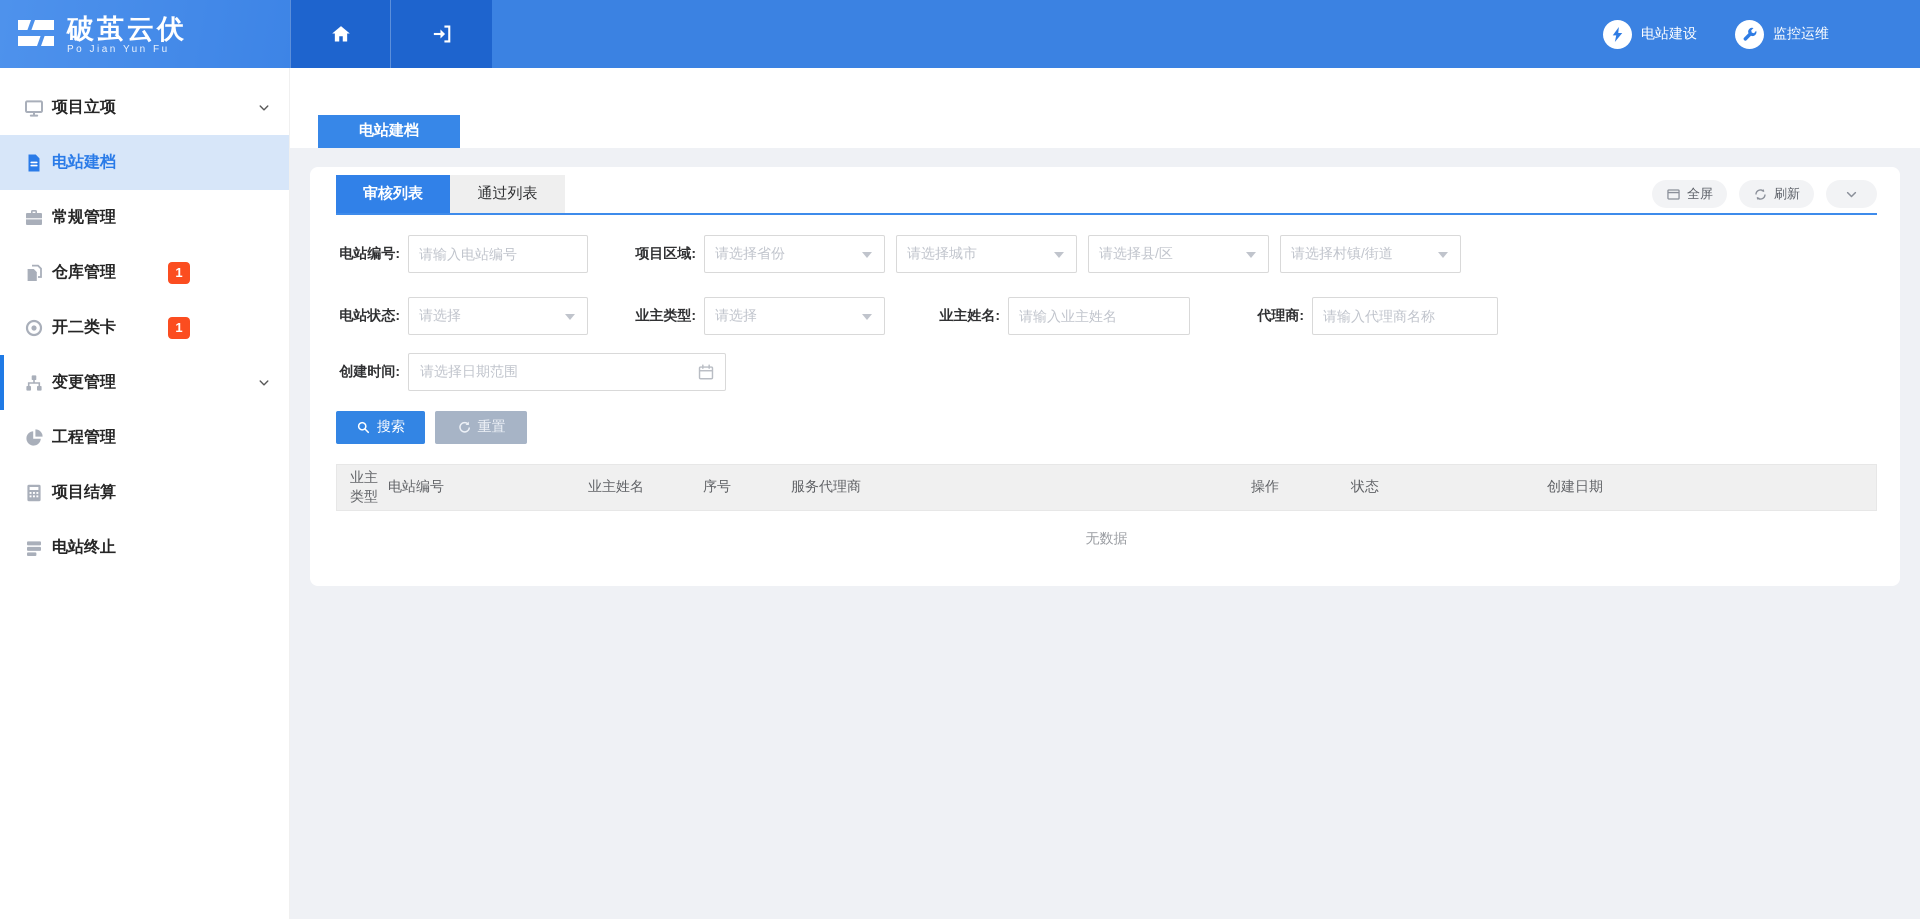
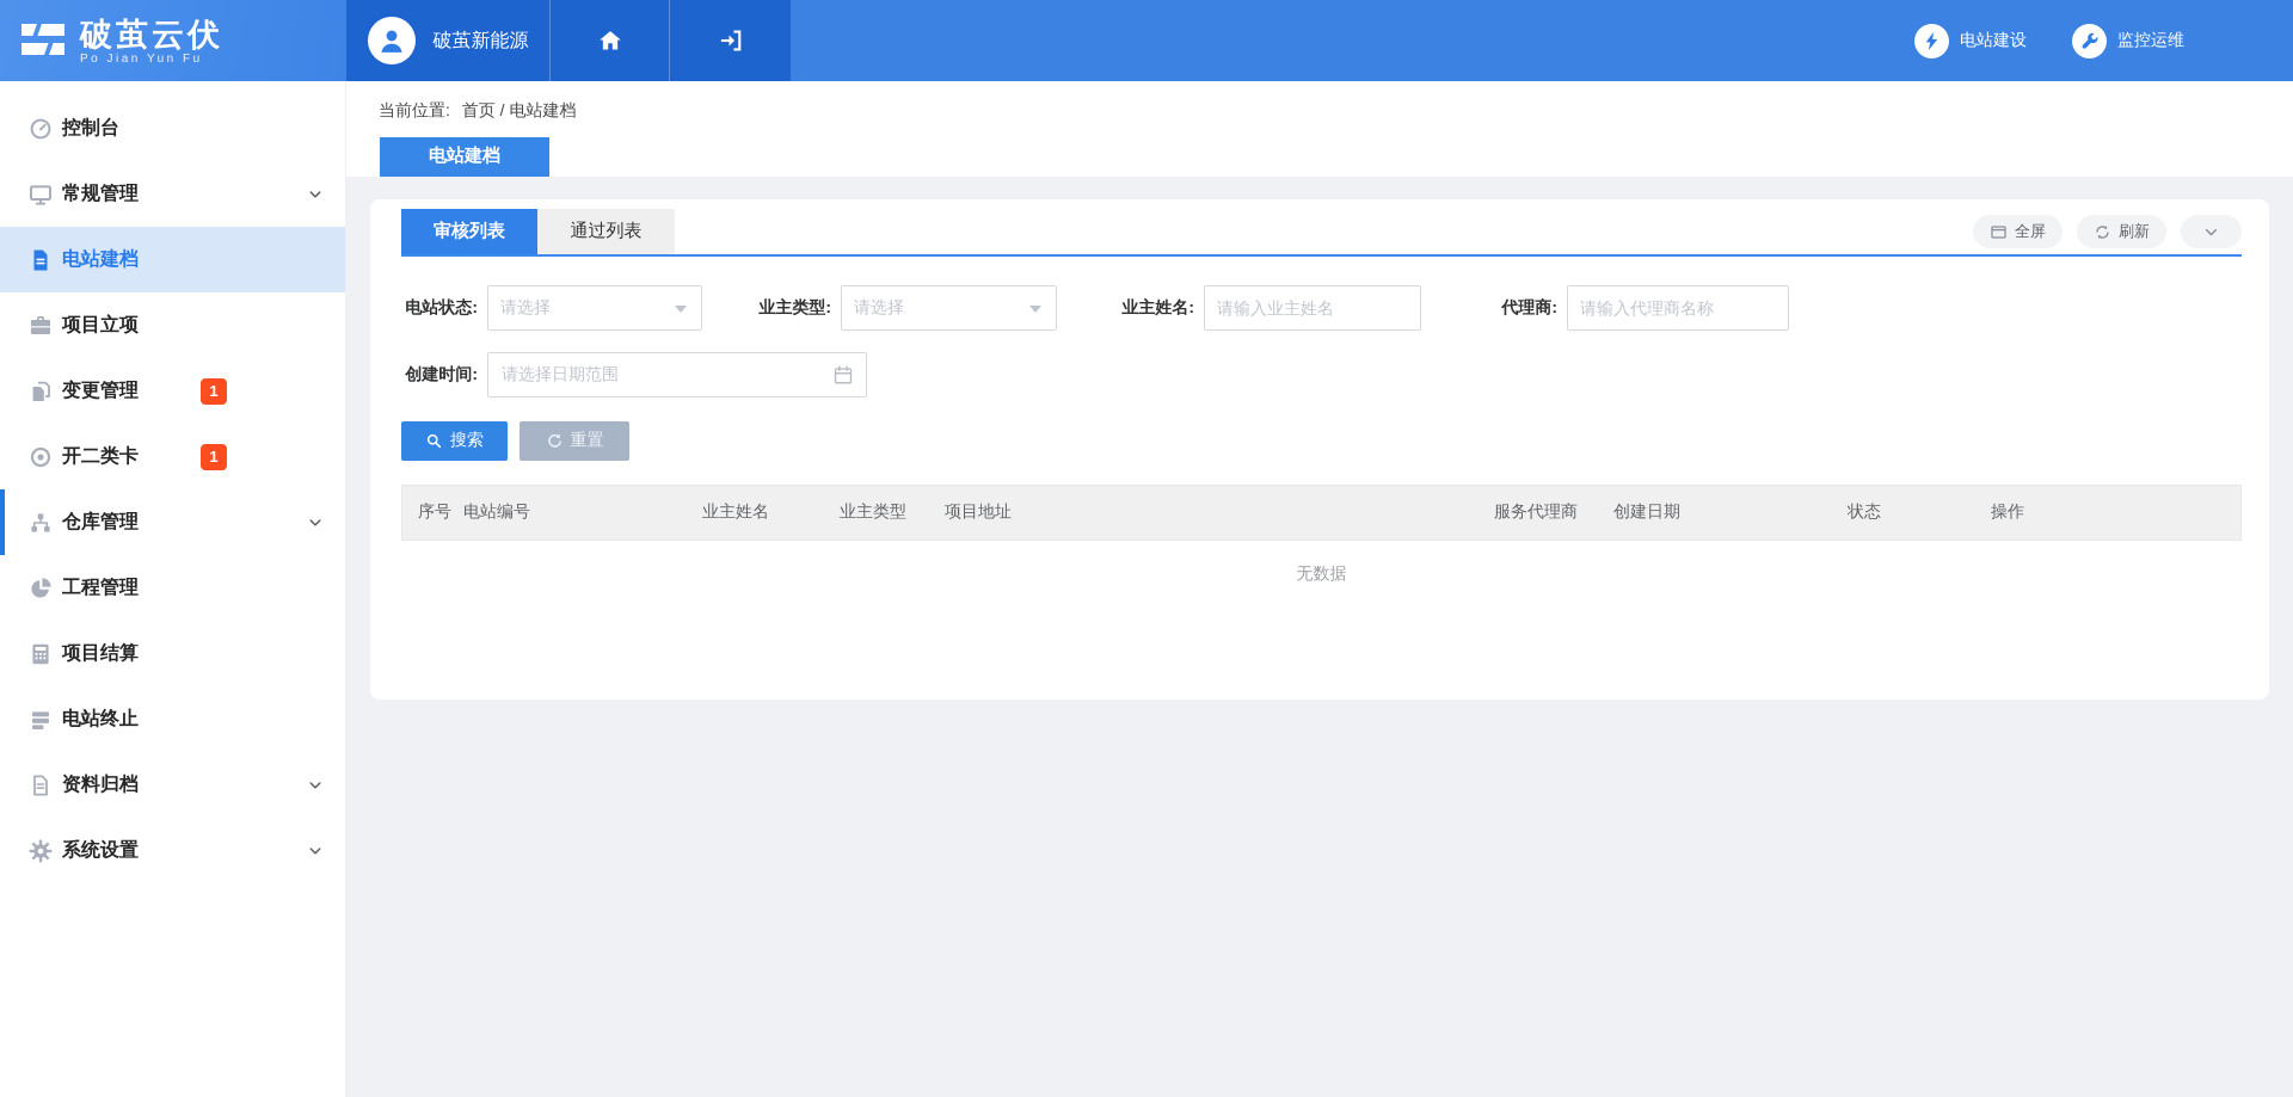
  破茧云伏
  Po Jian Yun Fu
+ 破茧新能源
  电站建设
  监控运维
+ 控制台
- 项目立项
+ 常规管理
  电站建档
- 常规管理
+ 项目立项
- 仓库管理
+ 变更管理
  1
  开二类卡
  1
- 变更管理
+ 仓库管理
  工程管理
  项目结算
  电站终止
+ 资料归档
+ 系统设置
+ 当前位置: 首页 / 电站建档
  电站建档
  审核列表
  通过列表
  全屏
  刷新
- 电站编号:
- 请输入电站编号
- 项目区域:
- 请选择省份
- 请选择城市
- 请选择县/区
- 请选择村镇/街道
  电站状态:
  请选择
  业主类型:
  请选择
  业主姓名:
  请输入业主姓名
  代理商:
  请输入代理商名称
  创建时间:
  请选择日期范围
  搜索
  重置
- 业主类型
+ 序号
  电站编号
  业主姓名
- 序号
+ 业主类型
+ 项目地址
  服务代理商
- 操作
+ 创建日期
  状态
- 创建日期
+ 操作
  无数据
